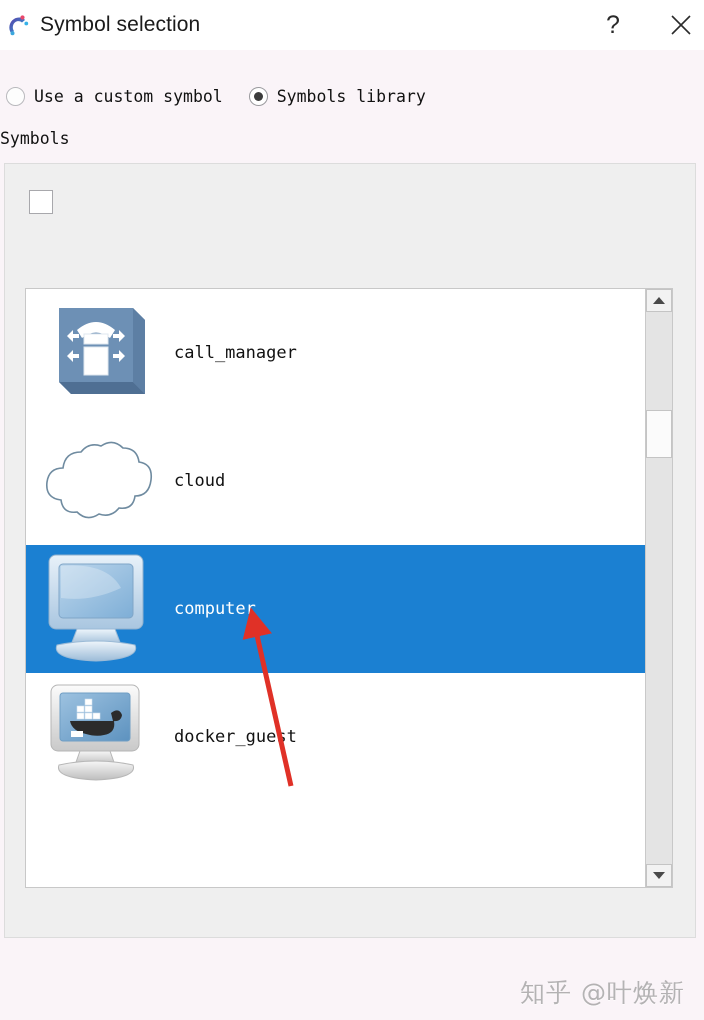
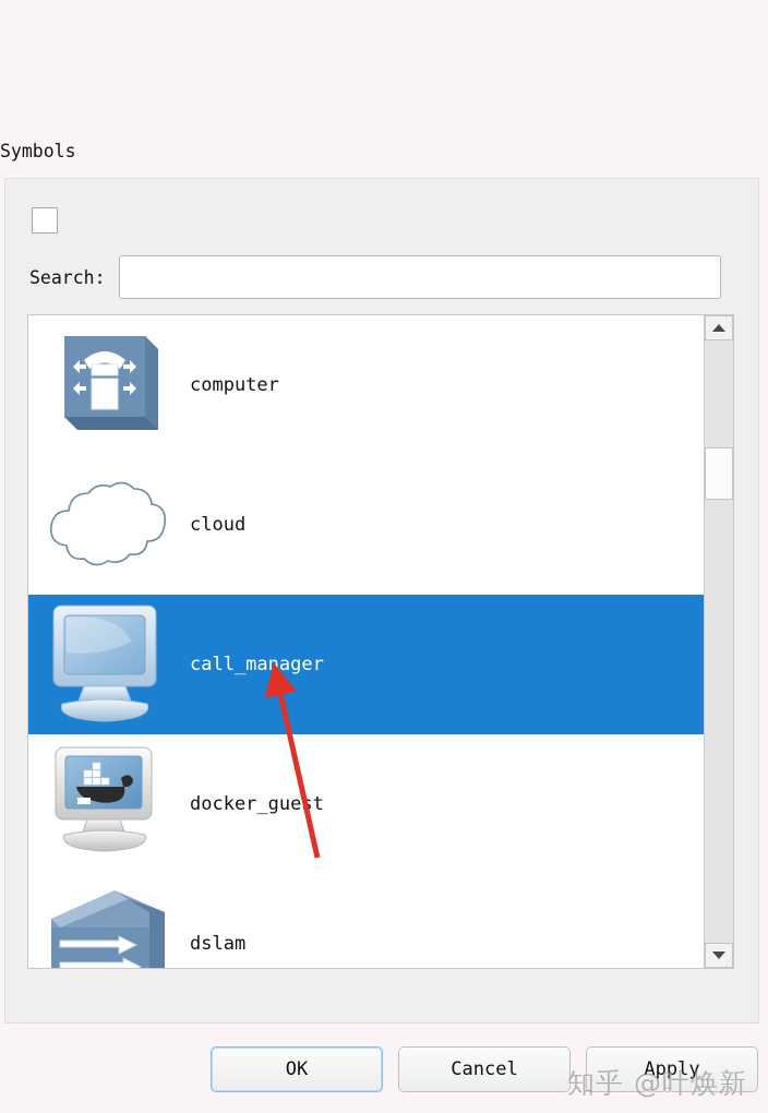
- Symbol selection
- ?
- Use a custom symbol
- Symbols library
  Symbols
+ Search:
- call_manager
+ computer
  cloud
- computer
+ call_manager
  docker_guet
+ dslam
+ OK
+ Cancel
+ Apply
  知乎 @叶焕新
